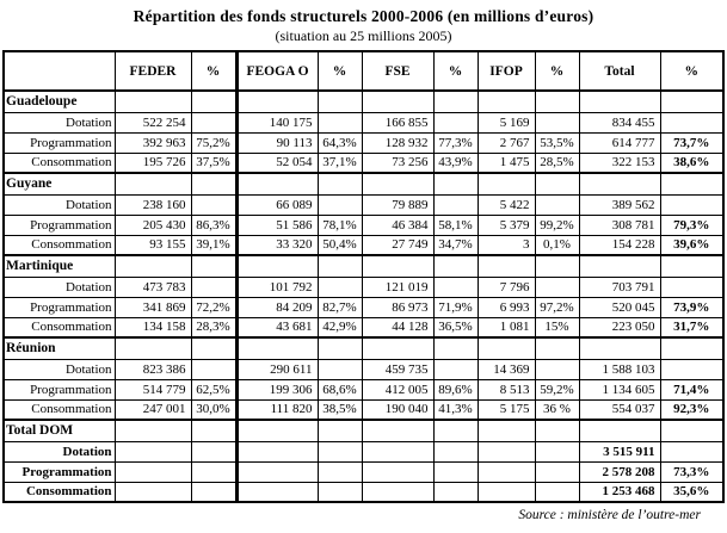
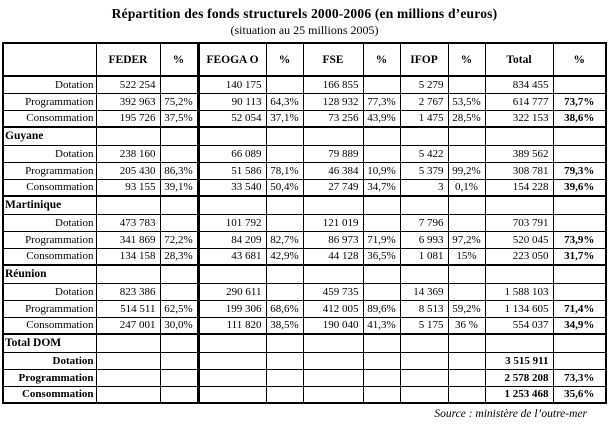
  Répartition des fonds structurels 2000-2006 (en millions d’euros)
  (situation au 25 millions 2005)
  	FEDER	%	FEOGA O	%	FSE	%	IFOP	%	Total	%
- Guadeloupe
- Dotation	522 254		140 175		166 855		5 169		834 455
+ Dotation	522 254		140 175		166 855		5 279		834 455
  Programmation	392 963	75,2%	90 113	64,3%	128 932	77,3%	2 767	53,5%	614 777	73,7%
  Consommation	195 726	37,5%	52 054	37,1%	73 256	43,9%	1 475	28,5%	322 153	38,6%
  Guyane
  Dotation	238 160		66 089		79 889		5 422		389 562
- Programmation	205 430	86,3%	51 586	78,1%	46 384	58,1%	5 379	99,2%	308 781	79,3%
+ Programmation	205 430	86,3%	51 586	78,1%	46 384	10,9%	5 379	99,2%	308 781	79,3%
- Consommation	93 155	39,1%	33 320	50,4%	27 749	34,7%	3	0,1%	154 228	39,6%
+ Consommation	93 155	39,1%	33 540	50,4%	27 749	34,7%	3	0,1%	154 228	39,6%
  Martinique
  Dotation	473 783		101 792		121 019		7 796		703 791
  Programmation	341 869	72,2%	84 209	82,7%	86 973	71,9%	6 993	97,2%	520 045	73,9%
  Consommation	134 158	28,3%	43 681	42,9%	44 128	36,5%	1 081	15%	223 050	31,7%
  Réunion
  Dotation	823 386		290 611		459 735		14 369		1 588 103
- Programmation	514 779	62,5%	199 306	68,6%	412 005	89,6%	8 513	59,2%	1 134 605	71,4%
+ Programmation	514 511	62,5%	199 306	68,6%	412 005	89,6%	8 513	59,2%	1 134 605	71,4%
- Consommation	247 001	30,0%	111 820	38,5%	190 040	41,3%	5 175	36 %	554 037	92,3%
+ Consommation	247 001	30,0%	111 820	38,5%	190 040	41,3%	5 175	36 %	554 037	34,9%
  Total DOM
  Dotation									3 515 911
  Programmation									2 578 208	73,3%
  Consommation									1 253 468	35,6%
  Source : ministère de l’outre-mer
